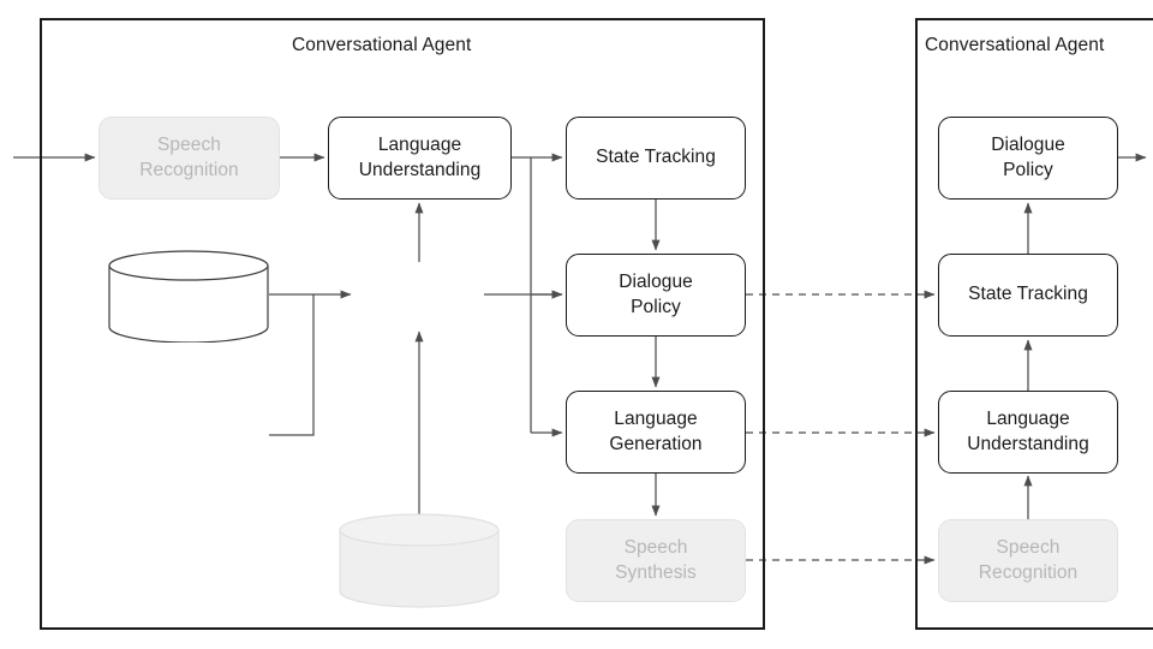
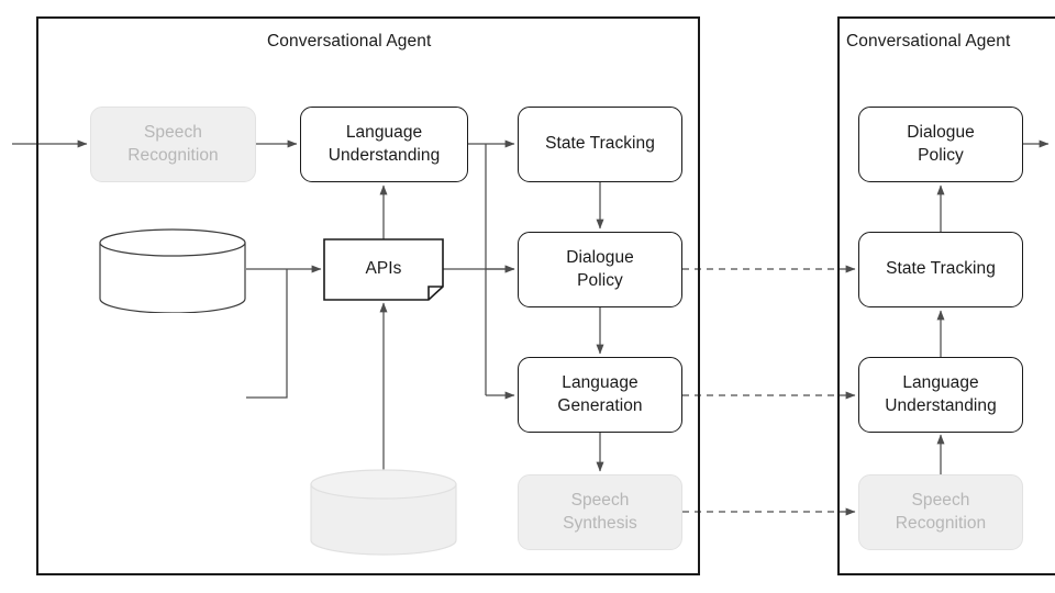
  Conversational Agent
  Speech
  Recognition
  Language
  Understanding
  State Tracking
  Dialogue
  Policy
  Language
  Generation
  Speech
  Synthesis
+ APIs
  Conversational Agent
  Dialogue
  Policy
  State Tracking
  Language
  Understanding
  Speech
  Recognition
